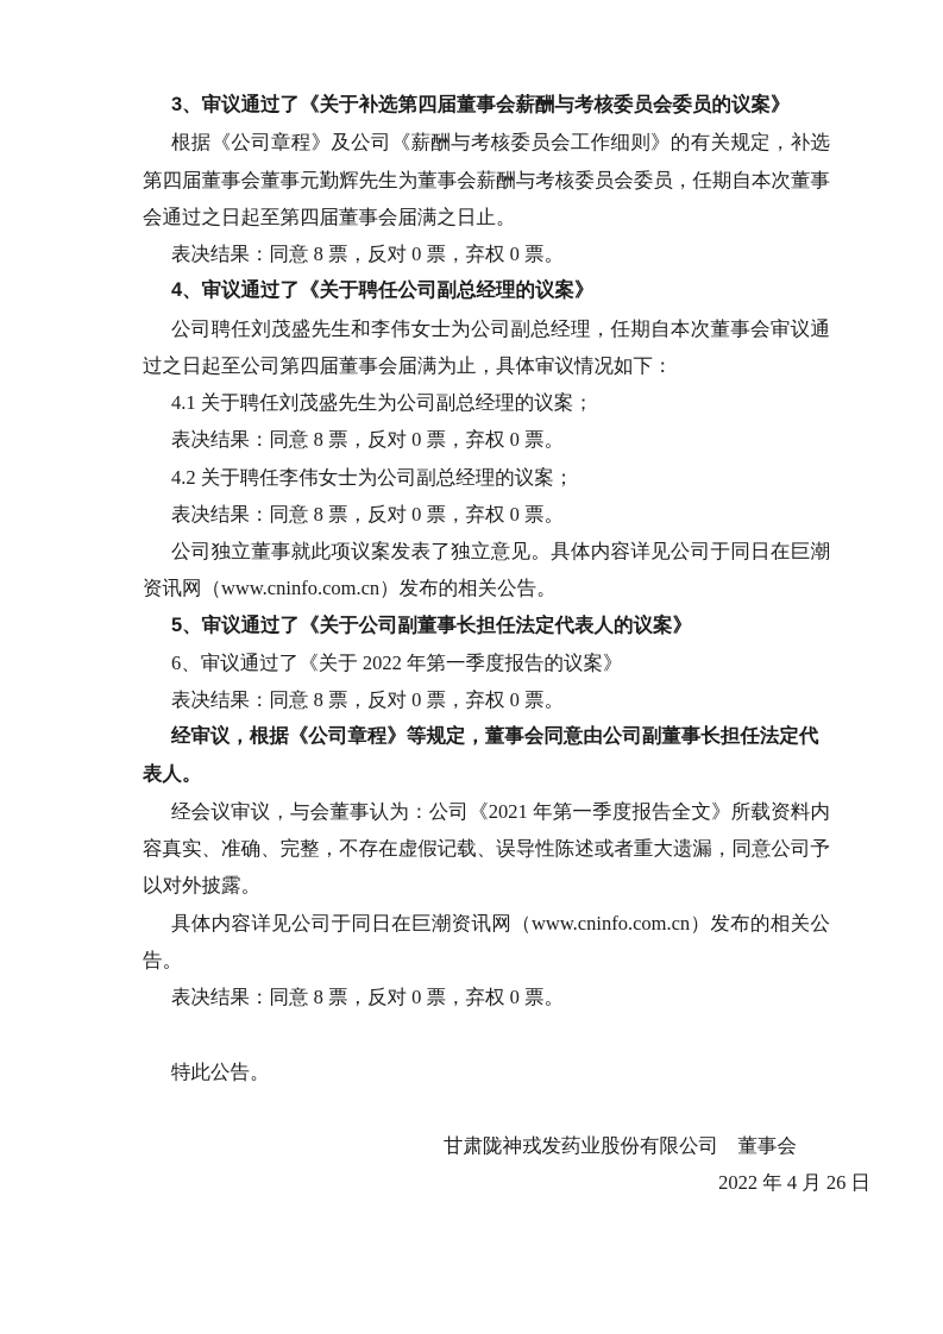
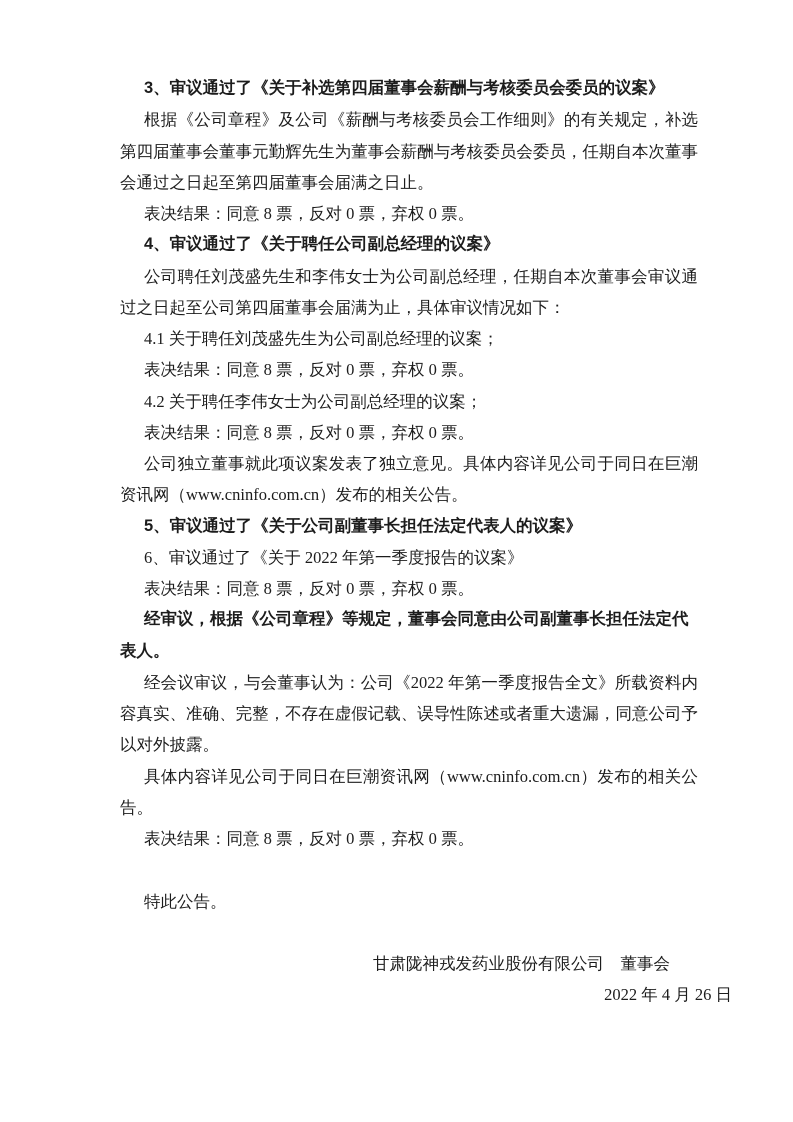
  3、审议通过了《关于补选第四届董事会薪酬与考核委员会委员的议案》
  根据《公司章程》及公司《薪酬与考核委员会工作细则》的有关规定，补选第四届董事会董事元勤辉先生为董事会薪酬与考核委员会委员，任期自本次董事会通过之日起至第四届董事会届满之日止。
  表决结果：同意 8 票，反对 0 票，弃权 0 票。
  4、审议通过了《关于聘任公司副总经理的议案》
  公司聘任刘茂盛先生和李伟女士为公司副总经理，任期自本次董事会审议通过之日起至公司第四届董事会届满为止，具体审议情况如下：
  4.1 关于聘任刘茂盛先生为公司副总经理的议案；
  表决结果：同意 8 票，反对 0 票，弃权 0 票。
  4.2 关于聘任李伟女士为公司副总经理的议案；
  表决结果：同意 8 票，反对 0 票，弃权 0 票。
  公司独立董事就此项议案发表了独立意见。具体内容详见公司于同日在巨潮资讯网（www.cninfo.com.cn）发布的相关公告。
  5、审议通过了《关于公司副董事长担任法定代表人的议案》
  6、审议通过了《关于 2022 年第一季度报告的议案》
  表决结果：同意 8 票，反对 0 票，弃权 0 票。
  经审议，根据《公司章程》等规定，董事会同意由公司副董事长担任法定代表人。
- 经会议审议，与会董事认为：公司《2021 年第一季度报告全文》所载资料内容真实、准确、完整，不存在虚假记载、误导性陈述或者重大遗漏，同意公司予以对外披露。
+ 经会议审议，与会董事认为：公司《2022 年第一季度报告全文》所载资料内容真实、准确、完整，不存在虚假记载、误导性陈述或者重大遗漏，同意公司予以对外披露。
  具体内容详见公司于同日在巨潮资讯网（www.cninfo.com.cn）发布的相关公告。
  表决结果：同意 8 票，反对 0 票，弃权 0 票。
  特此公告。
  甘肃陇神戎发药业股份有限公司 董事会
  2022 年 4 月 26 日
